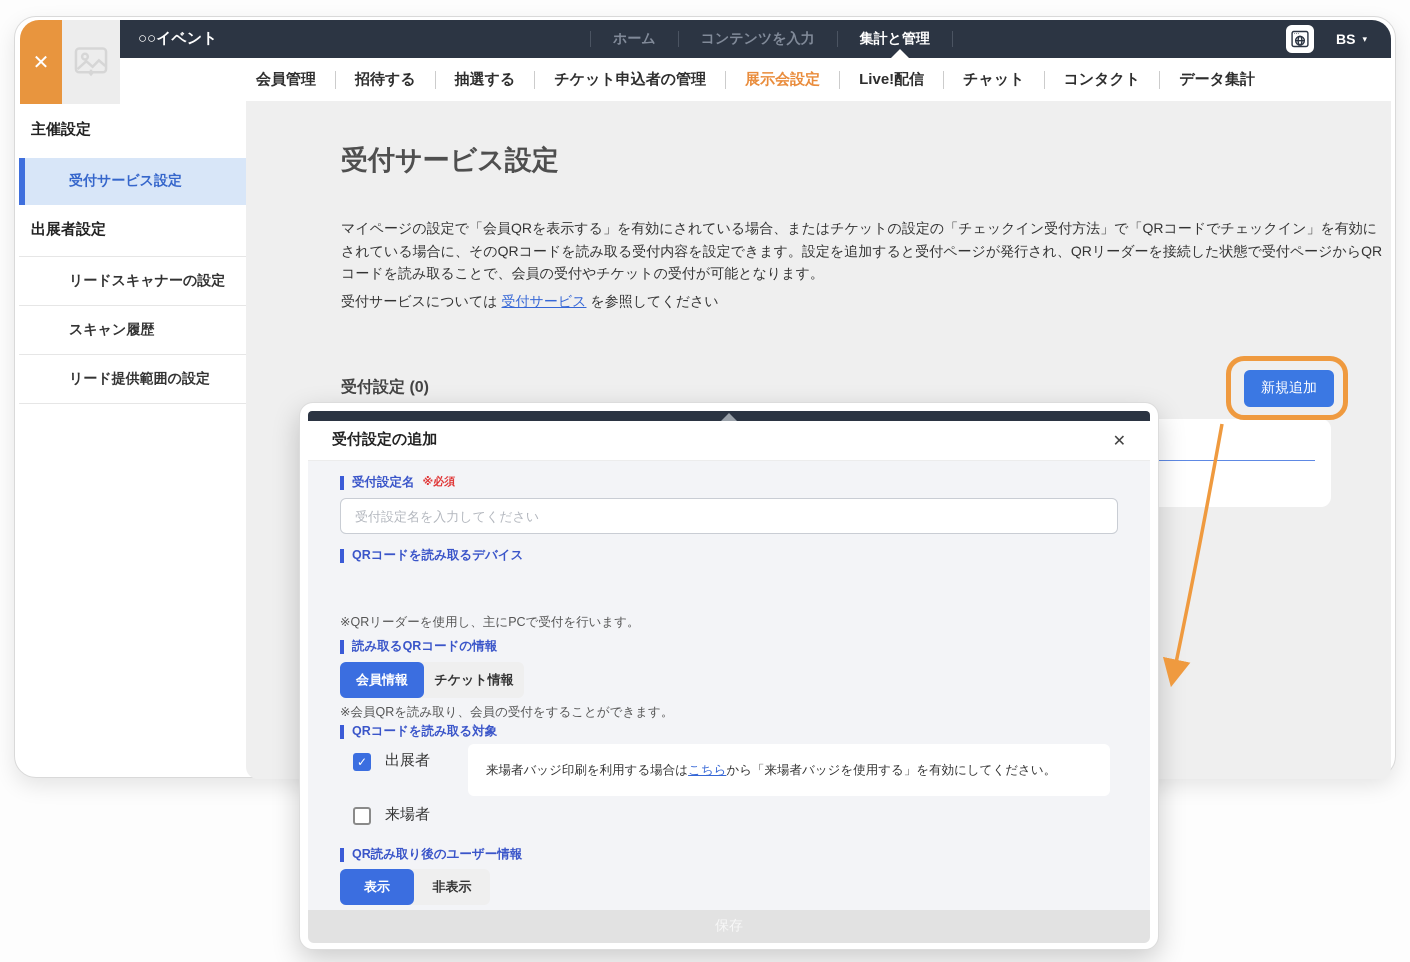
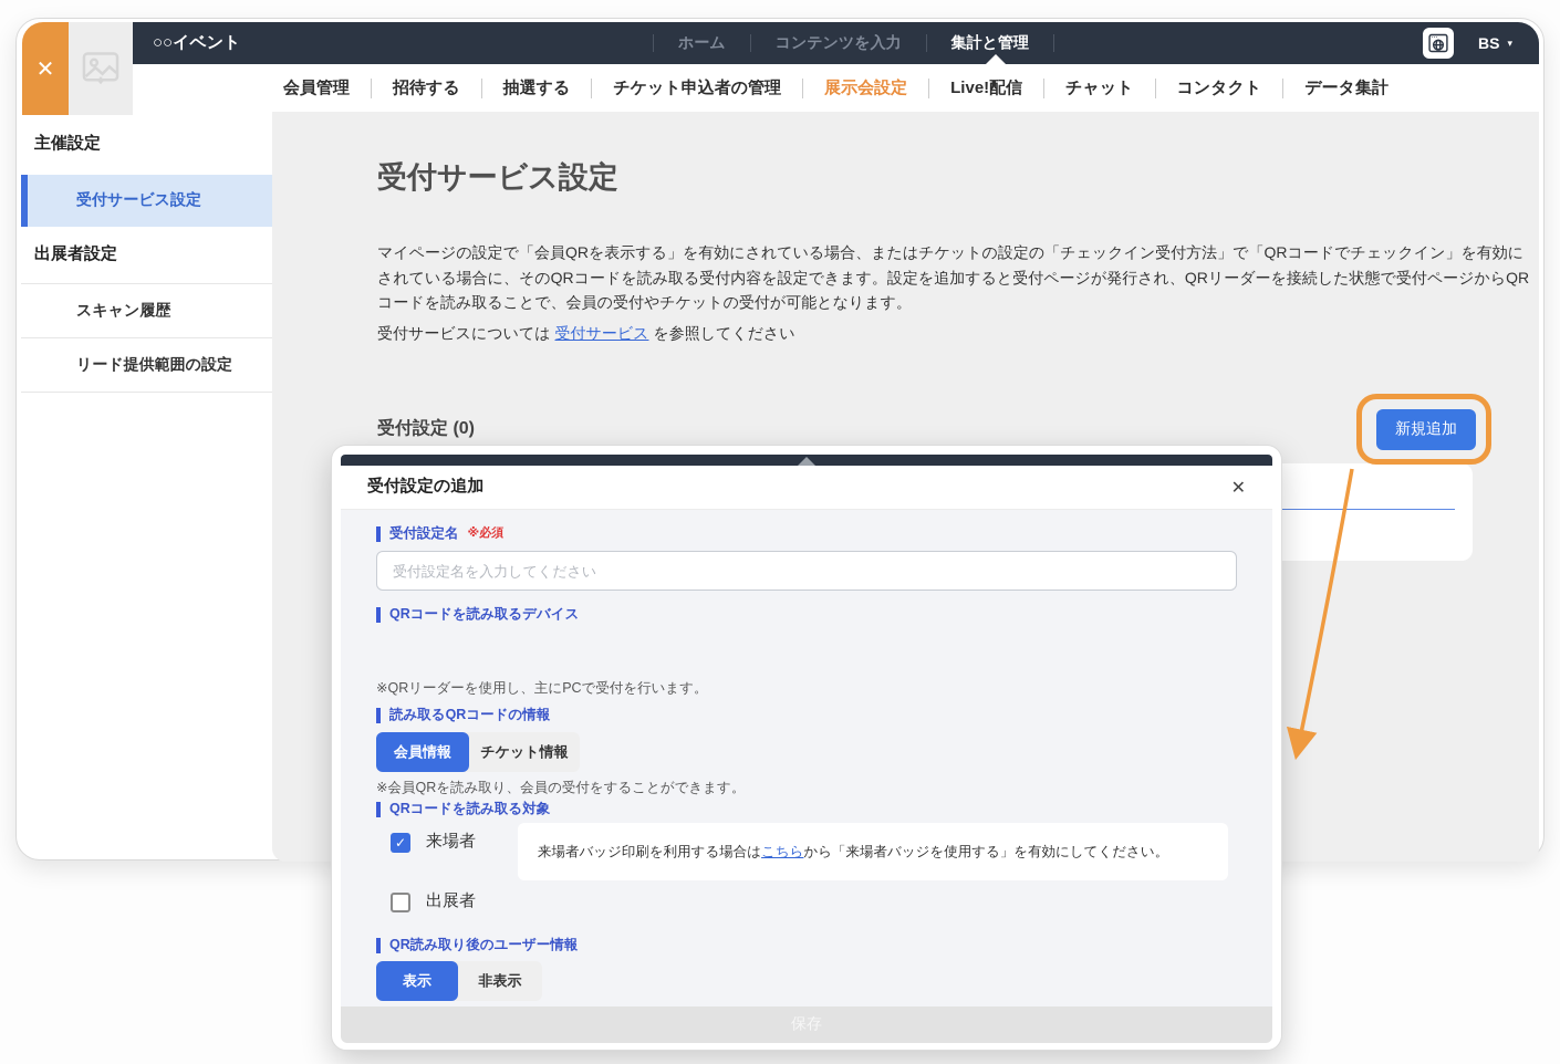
  ✕
  ○○イベント
  ホーム
  コンテンツを入力
  集計と管理
  BS
  ▾
  会員管理
  招待する
  抽選する
  チケット申込者の管理
  展示会設定
  Live!配信
  チャット
  コンタクト
  データ集計
  主催設定
  受付サービス設定
  出展者設定
- リードスキャナーの設定
  スキャン履歴
  リード提供範囲の設定
  受付サービス設定
  マイページの設定で「会員QRを表示する」を有効にされている場合、またはチケットの設定の「チェックイン受付方法」で「QRコードでチェックイン」を有効にされている場合に、そのQRコードを読み取る受付内容を設定できます。設定を追加すると受付ページが発行され、QRリーダーを接続した状態で受付ページからQRコードを読み取ることで、会員の受付やチケットの受付が可能となります。
  受付サービスについては 受付サービス を参照してください
  受付設定 (0)
  新規追加
  受付設定の追加
  ✕
  受付設定名
  ※必須
  受付設定名を入力してください
  QRコードを読み取るデバイス
  ※QRリーダーを使用し、主にPCで受付を行います。
  読み取るQRコードの情報
  会員情報
  チケット情報
  ※会員QRを読み取り、会員の受付をすることができます。
  QRコードを読み取る対象
  ✓
- 出展者
+ 来場者
  来場者バッジ印刷を利用する場合は
  こちら
  から「来場者バッジを使用する」を有効にしてください。
- 来場者
+ 出展者
  QR読み取り後のユーザー情報
  表示
  非表示
